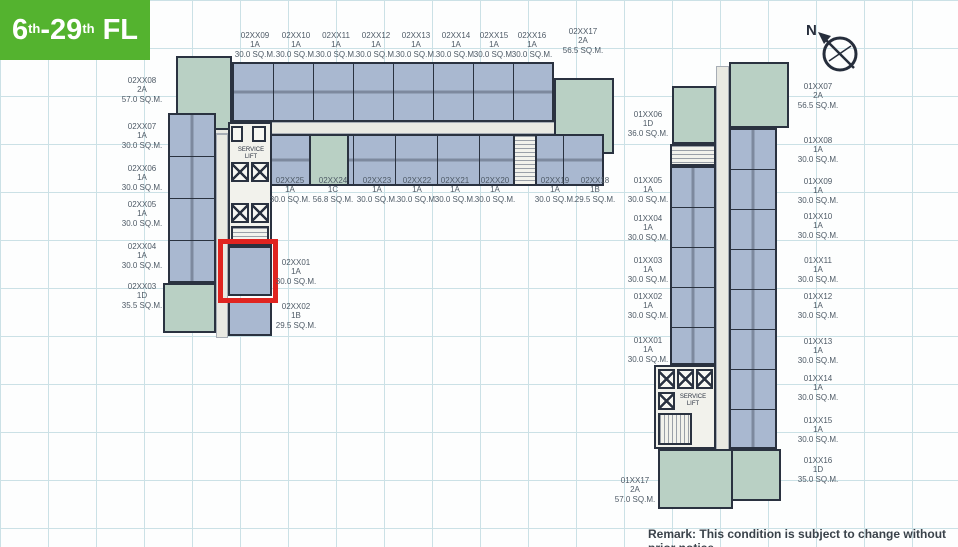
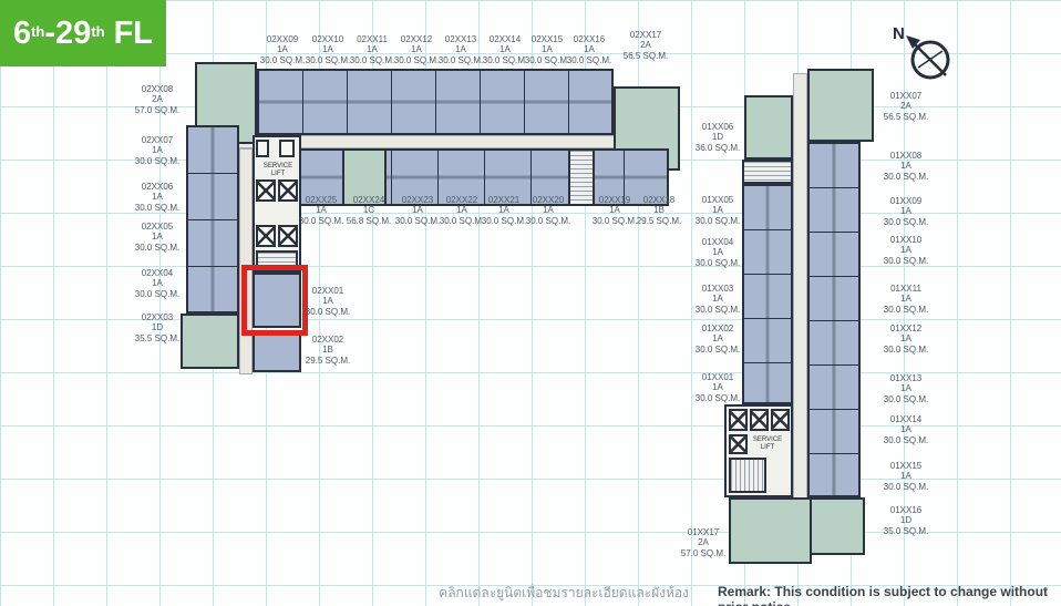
  N
  02XX09
  1A
  30.0 SQ.M.
  02XX10
  1A
  30.0 SQ.M.
  02XX11
  1A
  30.0 SQ.M.
  02XX12
  1A
  30.0 SQ.M.
  02XX13
  1A
  30.0 SQ.M.
  02XX14
  1A
  30.0 SQ.M.
  02XX15
  1A
  30.0 SQ.M.
  02XX16
  1A
  30.0 SQ.M.
  02XX17
  2A
  56.5 SQ.M.
  02XX08
  2A
  57.0 SQ.M.
  02XX07
  1A
  30.0 SQ.M.
  02XX06
  1A
  30.0 SQ.M.
  02XX05
  1A
  30.0 SQ.M.
  02XX04
  1A
  30.0 SQ.M.
  02XX03
  1D
  35.5 SQ.M.
  02XX25
  1A
  30.0 SQ.M.
  02XX24
  1C
  56.8 SQ.M.
  02XX23
  1A
  30.0 SQ.M.
  02XX22
  1A
  30.0 SQ.M.
  02XX21
  1A
  30.0 SQ.M.
  02XX20
  1A
  30.0 SQ.M.
  02XX19
  1A
  30.0 SQ.M.
  02XX18
  1B
  29.5 SQ.M.
  02XX01
  1A
  30.0 SQ.M.
  02XX02
  1B
  29.5 SQ.M.
  01XX06
  1D
  36.0 SQ.M.
  01XX05
  1A
  30.0 SQ.M.
  01XX04
  1A
  30.0 SQ.M.
  01XX03
  1A
  30.0 SQ.M.
  01XX02
  1A
  30.0 SQ.M.
  01XX01
  1A
  30.0 SQ.M.
  01XX17
  2A
  57.0 SQ.M.
  01XX07
  2A
  56.5 SQ.M.
  01XX08
  1A
  30.0 SQ.M.
  01XX09
  1A
  30.0 SQ.M.
  01XX10
  1A
  30.0 SQ.M.
  01XX11
  1A
  30.0 SQ.M.
  01XX12
  1A
  30.0 SQ.M.
  01XX13
  1A
  30.0 SQ.M.
  01XX14
  1A
  30.0 SQ.M.
  01XX15
  1A
  30.0 SQ.M.
  01XX16
  1D
  35.0 SQ.M.
  6
  th
  -
  29
  th
  FL
+ คลิกแต่ละยูนิตเพื่อชมรายละเอียดและผังห้อง
  Remark: This condition is subject to change without
